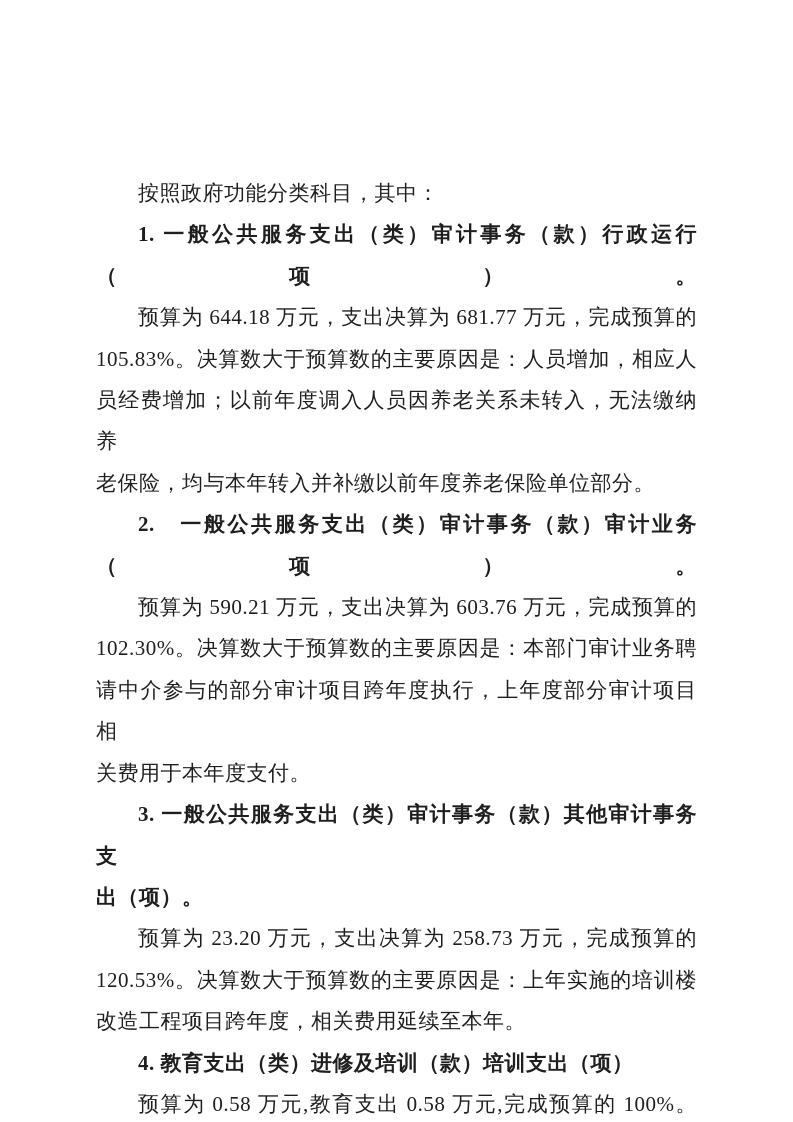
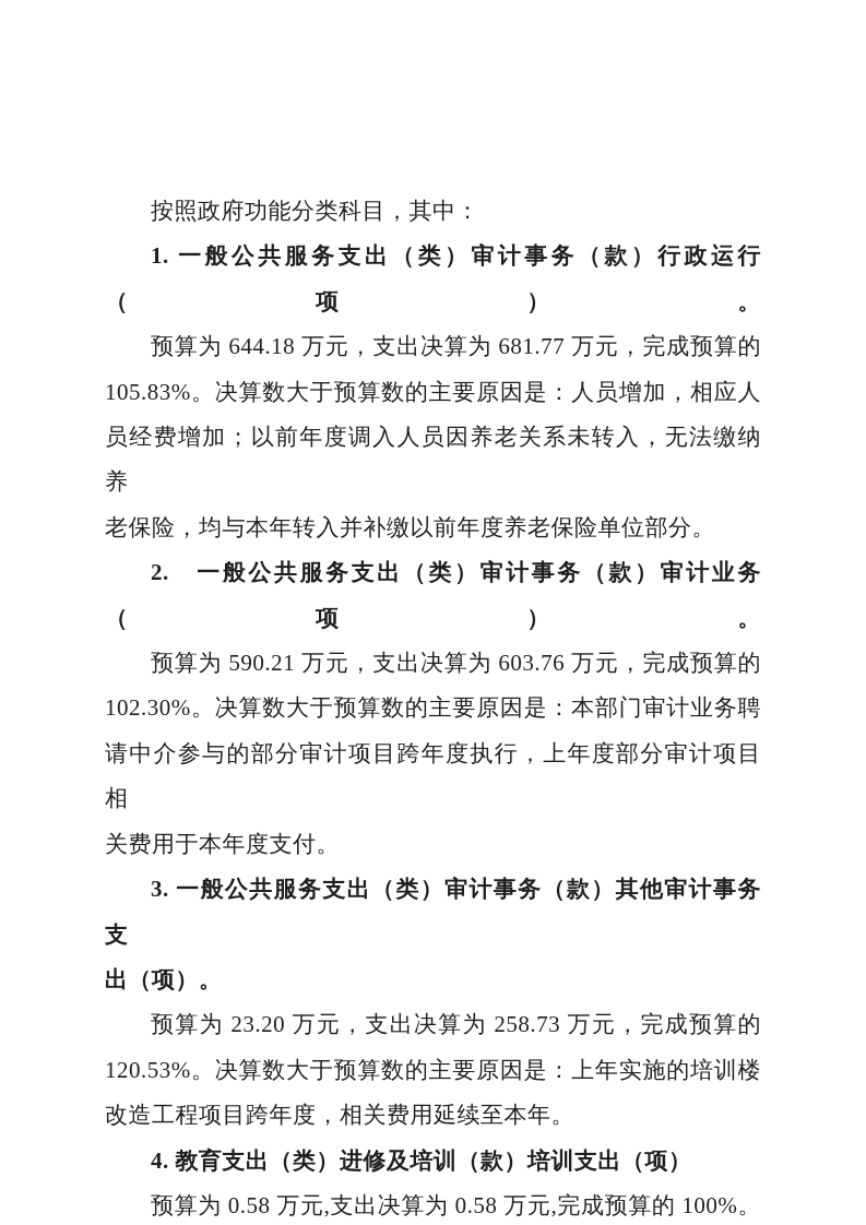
  按照政府功能分类科目，其中：
  1. 一般公共服务支出（类）审计事务（款）行政运行（项）。
  预算为 644.18 万元，支出决算为 681.77 万元，完成预算的
  105.83%。决算数大于预算数的主要原因是：人员增加，相应人
  员经费增加；以前年度调入人员因养老关系未转入，无法缴纳养
  老保险，均与本年转入并补缴以前年度养老保险单位部分。
  2. 一般公共服务支出（类）审计事务（款）审计业务（项）。
  预算为 590.21 万元，支出决算为 603.76 万元，完成预算的
  102.30%。决算数大于预算数的主要原因是：本部门审计业务聘
  请中介参与的部分审计项目跨年度执行，上年度部分审计项目相
  关费用于本年度支付。
  3. 一般公共服务支出（类）审计事务（款）其他审计事务支
  出（项）。
  预算为 23.20 万元，支出决算为 258.73 万元，完成预算的
  120.53%。决算数大于预算数的主要原因是：上年实施的培训楼
  改造工程项目跨年度，相关费用延续至本年。
  4. 教育支出（类）进修及培训（款）培训支出（项）
- 预算为 0.58 万元,教育支出 0.58 万元,完成预算的 100%。
+ 预算为 0.58 万元,支出决算为 0.58 万元,完成预算的 100%。
